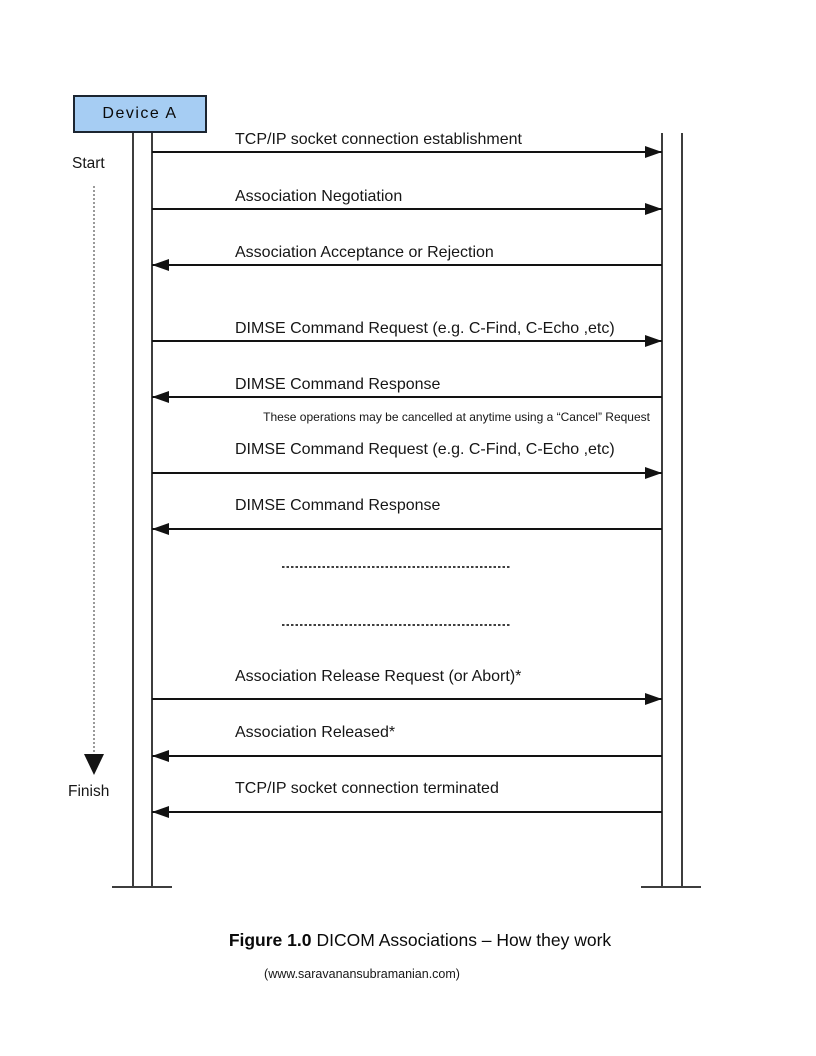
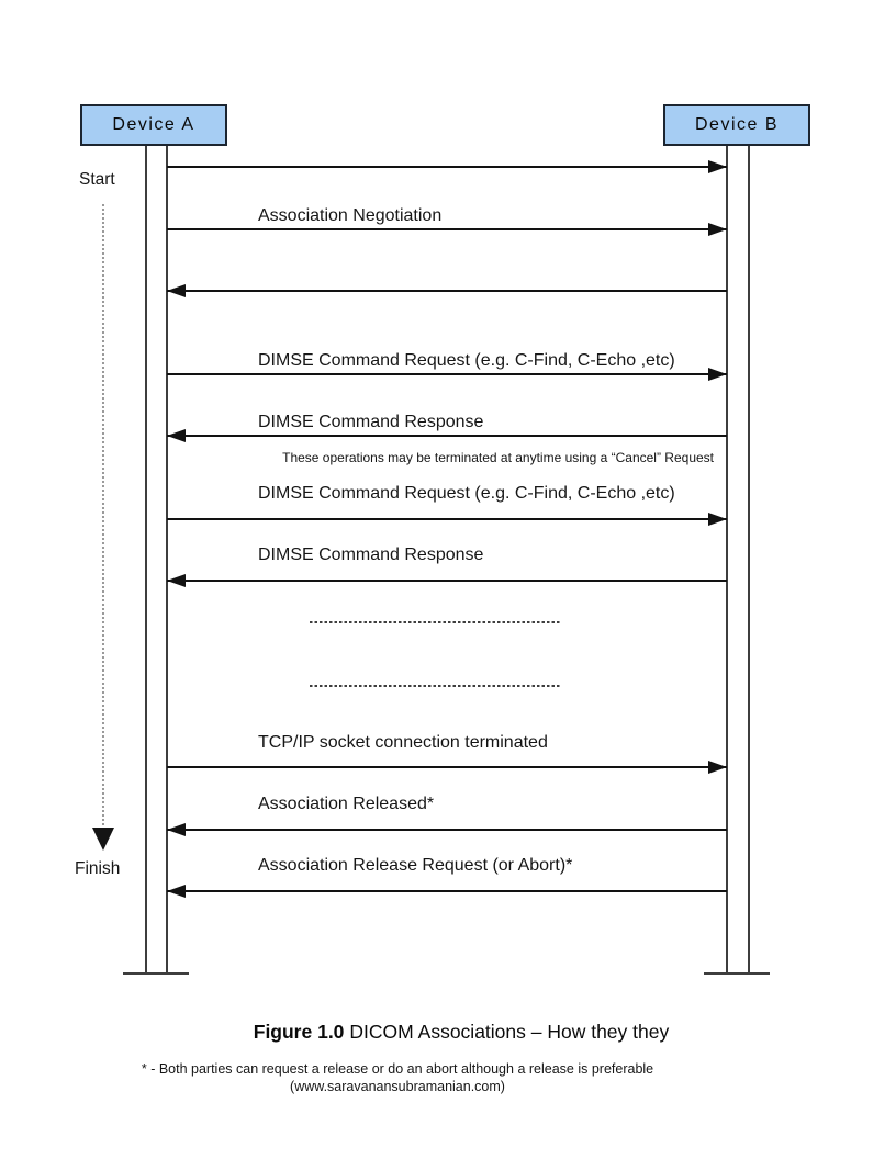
  Device A
+ Device B
  Start
  Finish
- TCP/IP socket connection establishment
  Association Negotiation
- Association Acceptance or Rejection
  DIMSE Command Request (e.g. C-Find, C-Echo ,etc)
  DIMSE Command Response
- These operations may be cancelled at anytime using a “Cancel” Request
+ These operations may be terminated at anytime using a “Cancel” Request
  DIMSE Command Request (e.g. C-Find, C-Echo ,etc)
  DIMSE Command Response
- Association Release Request (or Abort)*
+ TCP/IP socket connection terminated
  Association Released*
- TCP/IP socket connection terminated
+ Association Release Request (or Abort)*
- Figure 1.0 DICOM Associations – How they work
+ Figure 1.0 DICOM Associations – How they they
+ * - Both parties can request a release or do an abort although a release is preferable
  (www.saravanansubramanian.com)
